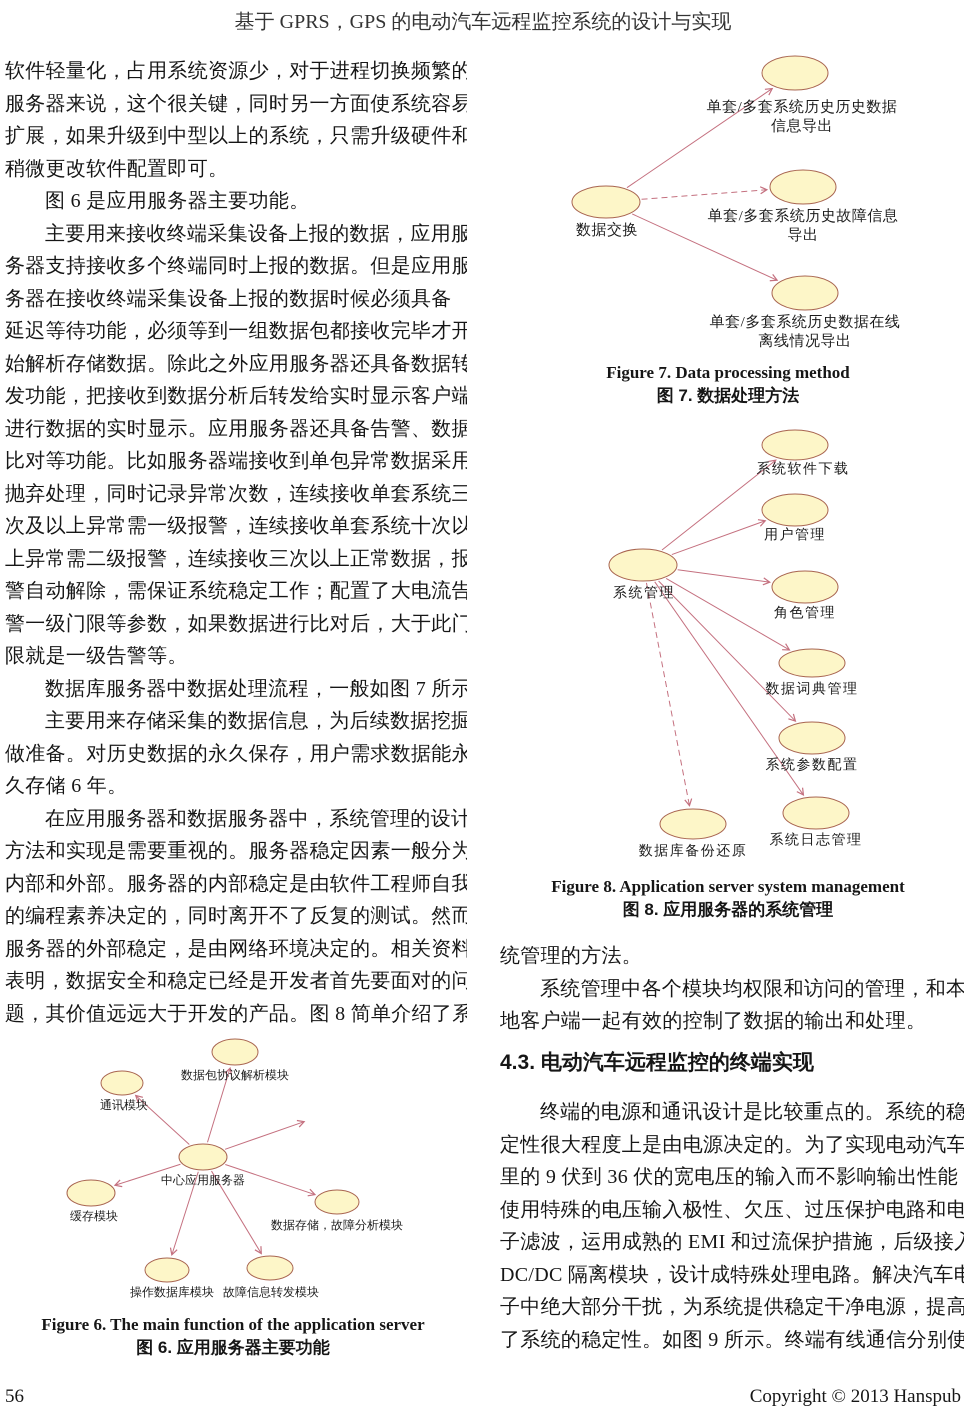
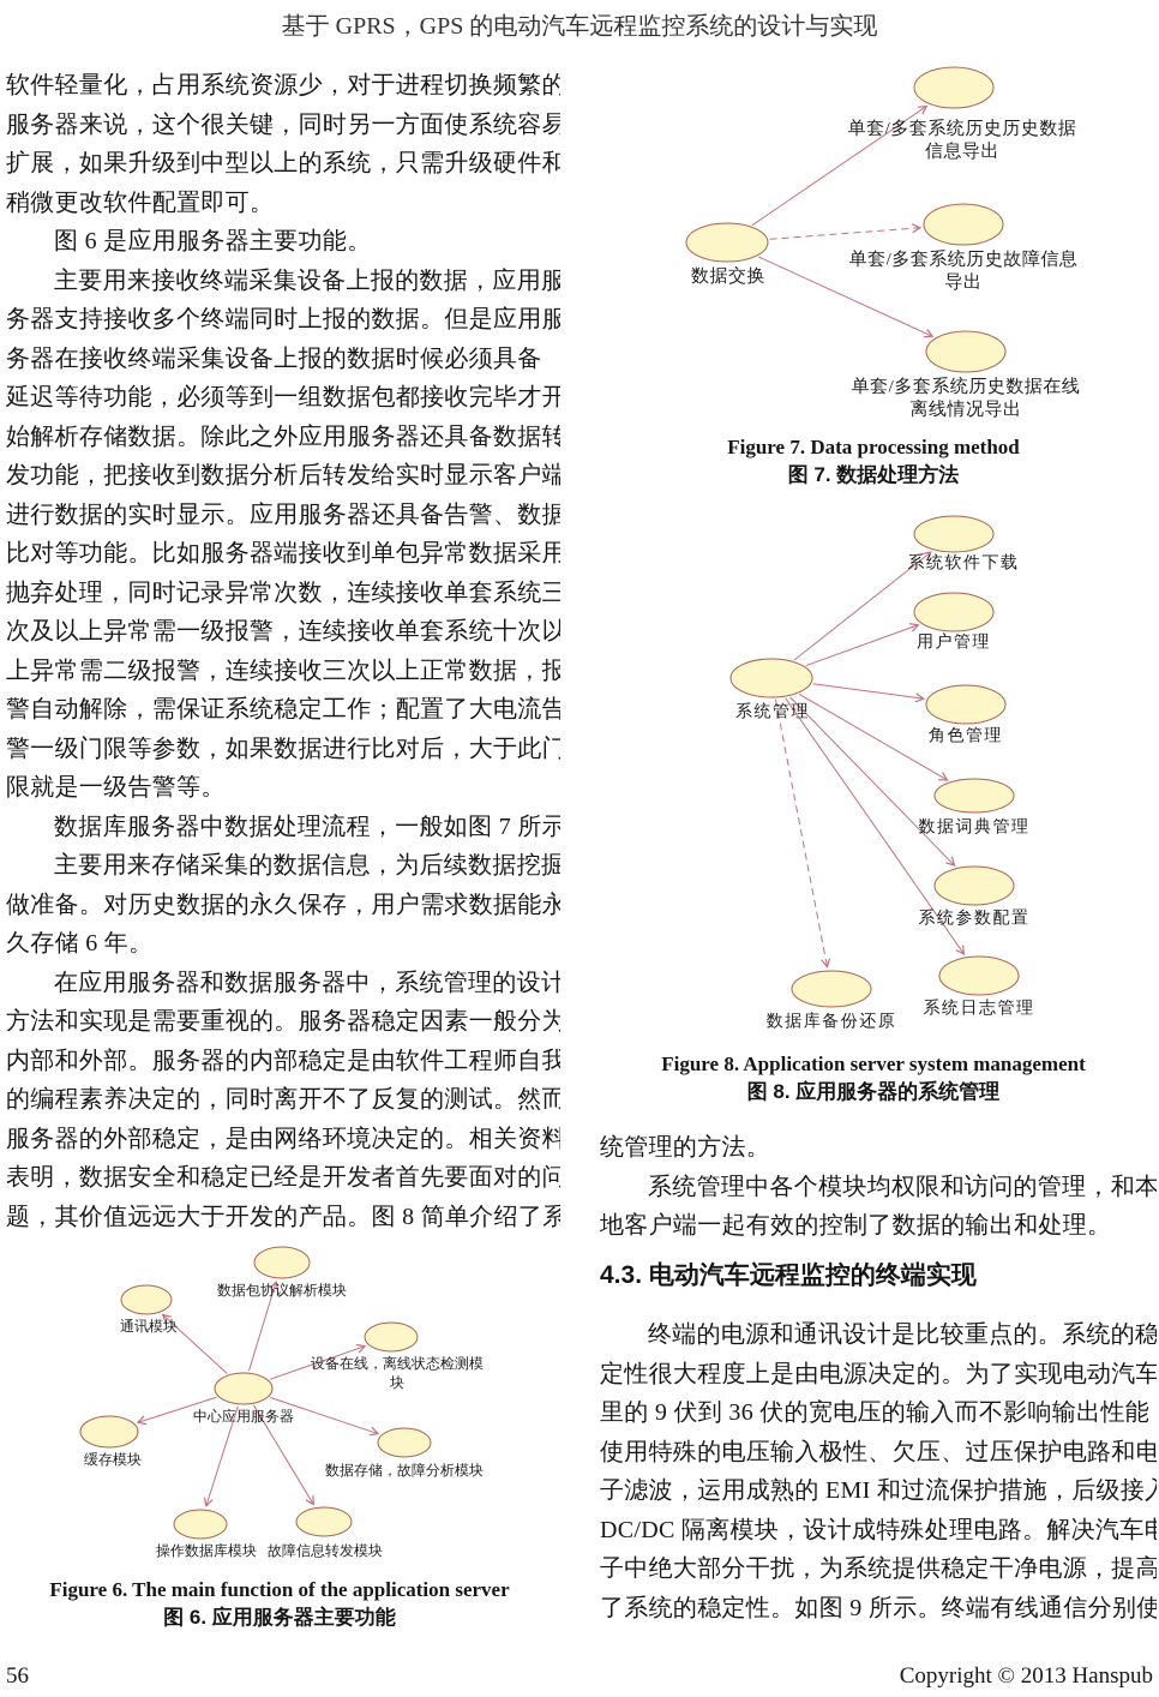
  基于 GPRS，GPS 的电动汽车远程监控系统的设计与实现
  软件轻量化，占用系统资源少，对于进程切换频繁的
  服务器来说，这个很关键，同时另一方面使系统容易
  扩展，如果升级到中型以上的系统，只需升级硬件和
  稍微更改软件配置即可。
  图 6 是应用服务器主要功能。
  主要用来接收终端采集设备上报的数据，应用服
  务器支持接收多个终端同时上报的数据。但是应用服
  务器在接收终端采集设备上报的数据时候必须具备
  延迟等待功能，必须等到一组数据包都接收完毕才开
  始解析存储数据。除此之外应用服务器还具备数据转
  发功能，把接收到数据分析后转发给实时显示客户端
  进行数据的实时显示。应用服务器还具备告警、数据
  比对等功能。比如服务器端接收到单包异常数据采用
  抛弃处理，同时记录异常次数，连续接收单套系统三
  次及以上异常需一级报警，连续接收单套系统十次以
  上异常需二级报警，连续接收三次以上正常数据，报
  警自动解除，需保证系统稳定工作；配置了大电流告
  警一级门限等参数，如果数据进行比对后，大于此门
  限就是一级告警等。
  数据库服务器中数据处理流程，一般如图 7 所示
  主要用来存储采集的数据信息，为后续数据挖掘
  做准备。对历史数据的永久保存，用户需求数据能永
  久存储 6 年。
  在应用服务器和数据服务器中，系统管理的设计
  方法和实现是需要重视的。服务器稳定因素一般分为
  内部和外部。服务器的内部稳定是由软件工程师自我
  的编程素养决定的，同时离开不了反复的测试。然而
  服务器的外部稳定，是由网络环境决定的。相关资料
  表明，数据安全和稳定已经是开发者首先要面对的问
  题，其价值远远大于开发的产品。图 8 简单介绍了系
  数据交换
  单套/多套系统历史历史数据
  信息导出
  单套/多套系统历史故障信息
  导出
  单套/多套系统历史数据在线
  离线情况导出
  Figure 7. Data processing method
  图 7. 数据处理方法
  系统管理
  系统软件下载
  用户管理
  角色管理
  数据词典管理
  系统参数配置
  系统日志管理
  数据库备份还原
  Figure 8. Application server system management
  图 8. 应用服务器的系统管理
  统管理的方法。
  系统管理中各个模块均权限和访问的管理，和本
  地客户端一起有效的控制了数据的输出和处理。
  4.3. 电动汽车远程监控的终端实现
  终端的电源和通讯设计是比较重点的。系统的稳
  定性很大程度上是由电源决定的。为了实现电动汽车
  里的 9 伏到 36 伏的宽电压的输入而不影响输出性能
  使用特殊的电压输入极性、欠压、过压保护电路和电
  子滤波，运用成熟的 EMI 和过流保护措施，后级接
  DC/DC 隔离模块，设计成特殊处理电路。解决汽车电
  子中绝大部分干扰，为系统提供稳定干净电源，提高
  了系统的稳定性。如图 9 所示。终端有线通信分别使
  中心应用服务器
  数据包协议解析模块
  通讯模块
+ 设备在线，离线状态检测模
+ 块
  缓存模块
  数据存储，故障分析模块
  操作数据库模块
  故障信息转发模块
  Figure 6. The main function of the application server
  图 6. 应用服务器主要功能
  56
  Copyright © 2013 Hanspub
